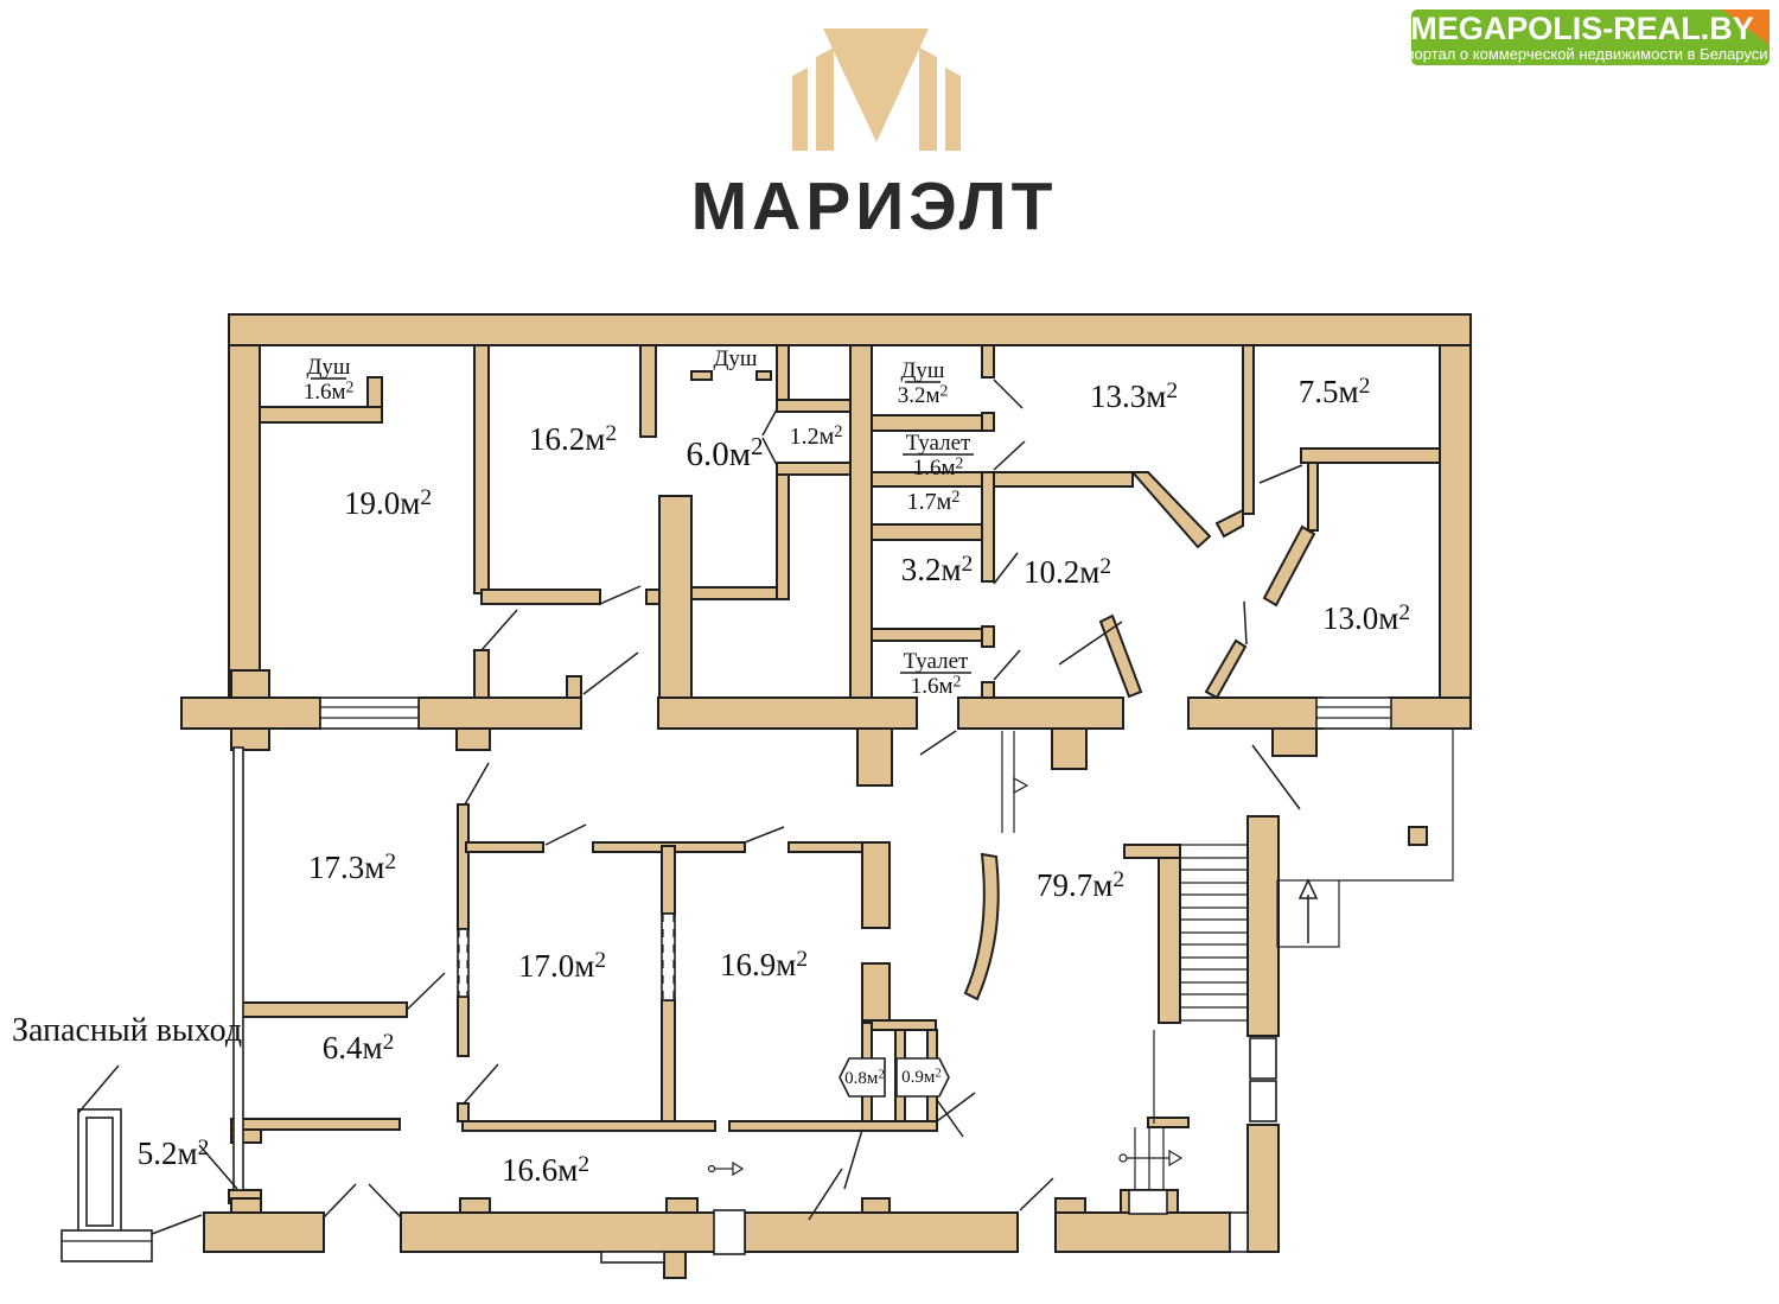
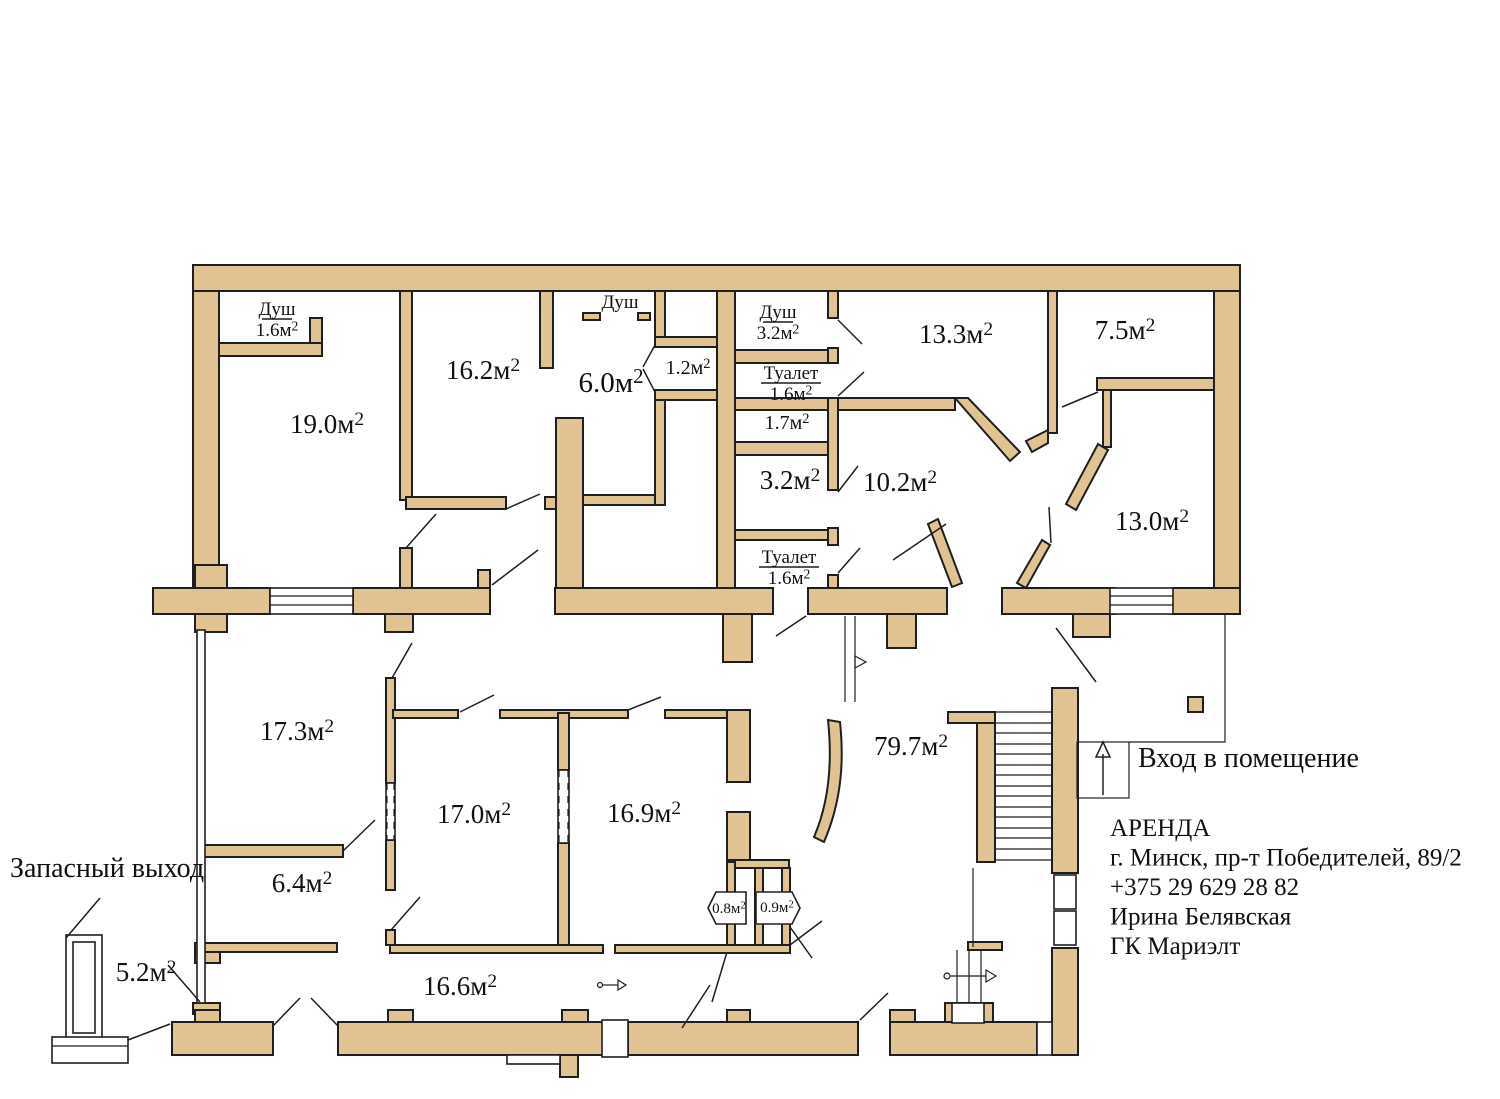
- MEGAPOLIS-REAL.BY
- портал о коммерческой недвижимости в Беларуси
- МАРИЭЛТ
  19.0м2
  16.2м2
  6.0м2
  1.2м2
  1.7м2
  3.2м2
  10.2м2
  13.3м2
  7.5м2
  13.0м2
  17.3м2
  17.0м2
  16.9м2
  79.7м2
  6.4м2
  5.2м2
  16.6м2
  0.8м2
  0.9м2
  Душ
  1.6м2
  Душ
  Душ
  3.2м2
  Туалет
  1.6м2
  Туалет
  1.6м2
  Запасный выход
+ Вход в помещение
+ АРЕНДА
+ г. Минск, пр-т Победителей, 89/2
+ +375 29 629 28 82
+ Ирина Белявская
+ ГК Мариэлт
